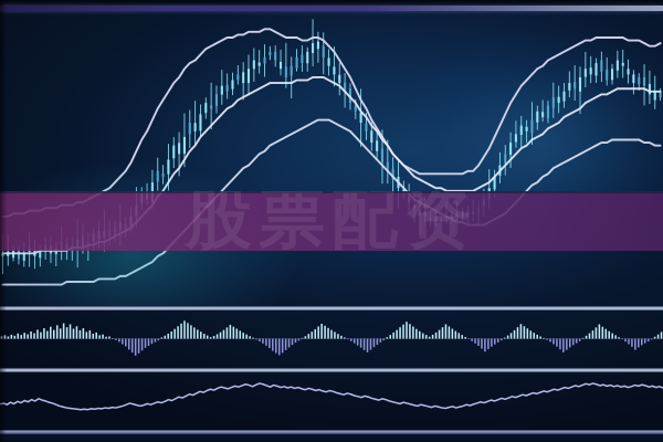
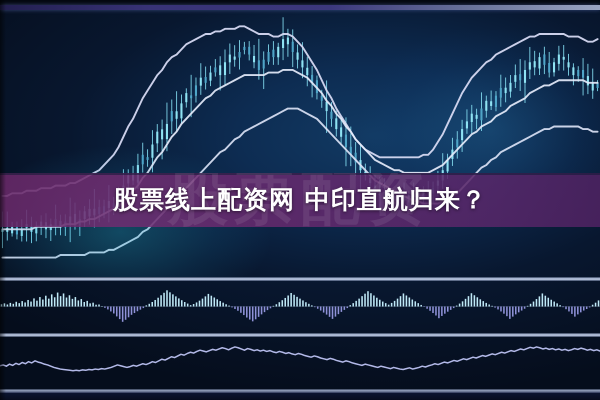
  股票配资
+ 股票线上配资网 中印直航归来？
